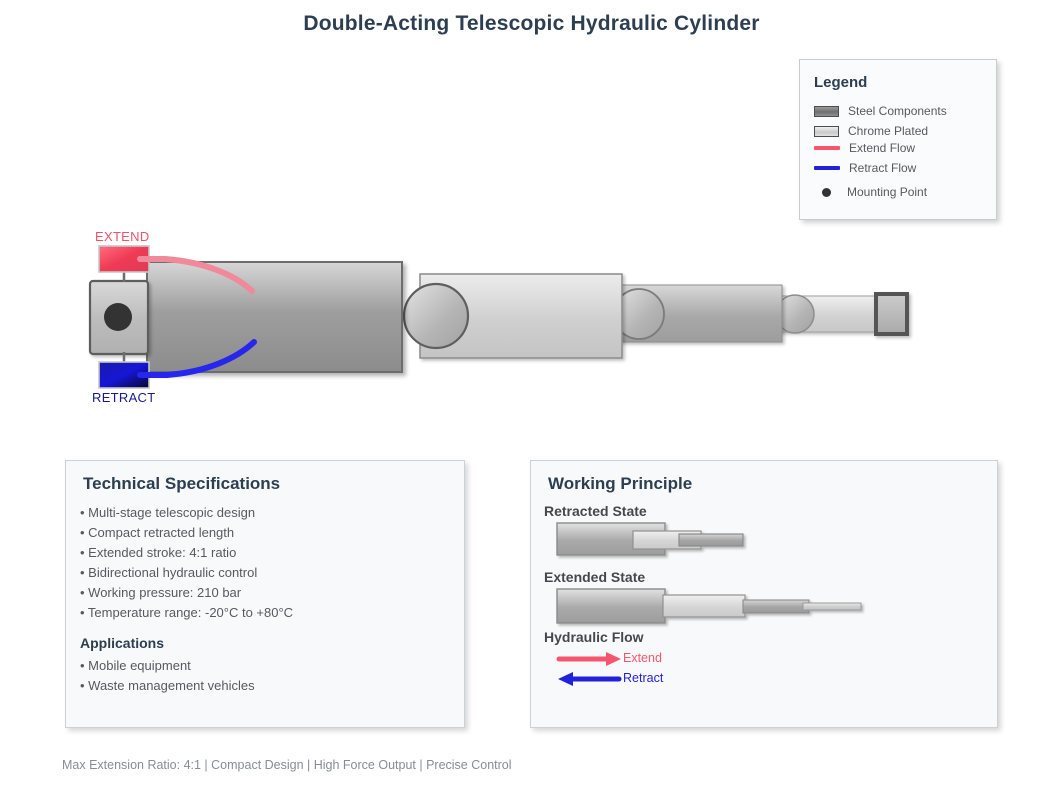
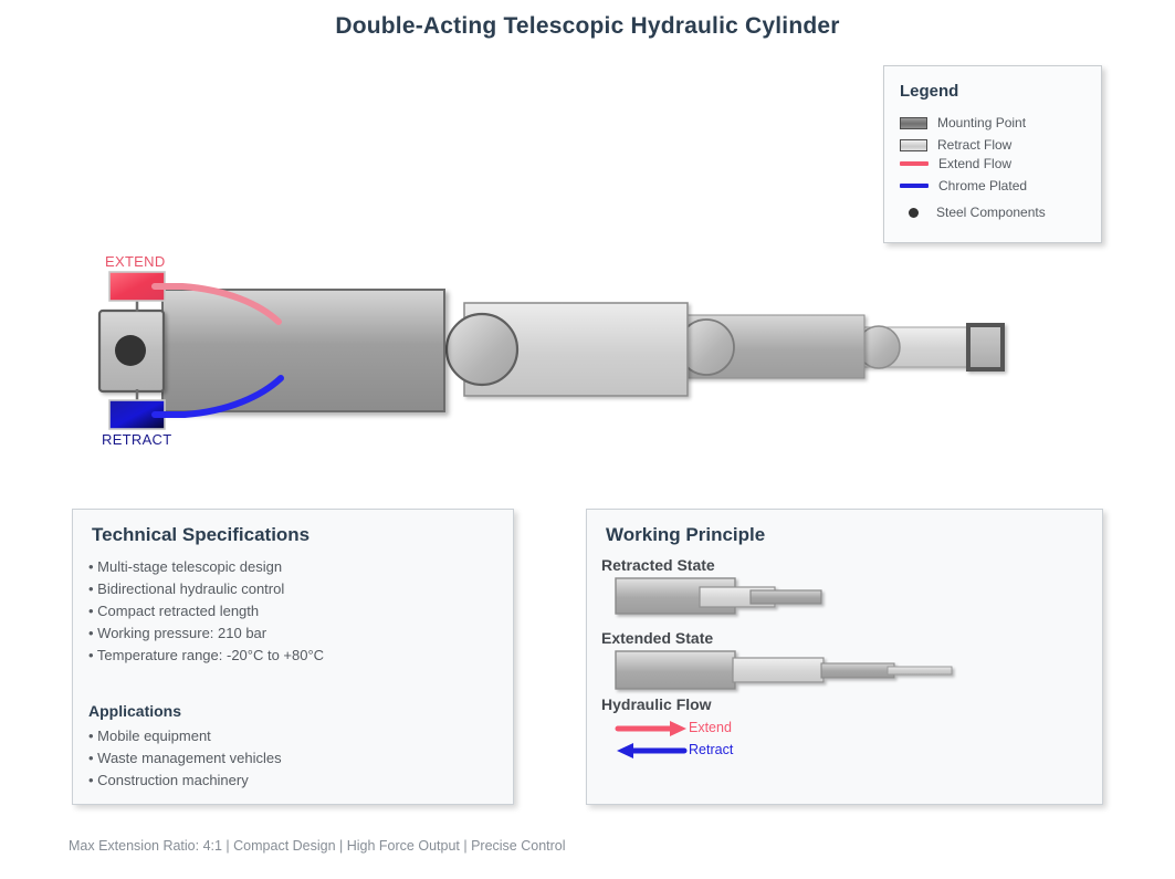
  Double-Acting Telescopic Hydraulic Cylinder
  Legend
- Steel Components
+ Mounting Point
- Chrome Plated
+ Retract Flow
  Extend Flow
- Retract Flow
+ Chrome Plated
- Mounting Point
+ Steel Components
  EXTEND
  RETRACT
  Technical Specifications
  • Multi-stage telescopic design
- • Compact retracted length
+ • Bidirectional hydraulic control
- • Extended stroke: 4:1 ratio
- • Bidirectional hydraulic control
+ • Compact retracted length
  • Working pressure: 210 bar
  • Temperature range: -20°C to +80°C
  Applications
  • Mobile equipment
  • Waste management vehicles
+ • Construction machinery
  Working Principle
  Retracted State
  Extended State
  Hydraulic Flow
  Extend
  Retract
  Max Extension Ratio: 4:1 | Compact Design | High Force Output | Precise Control
